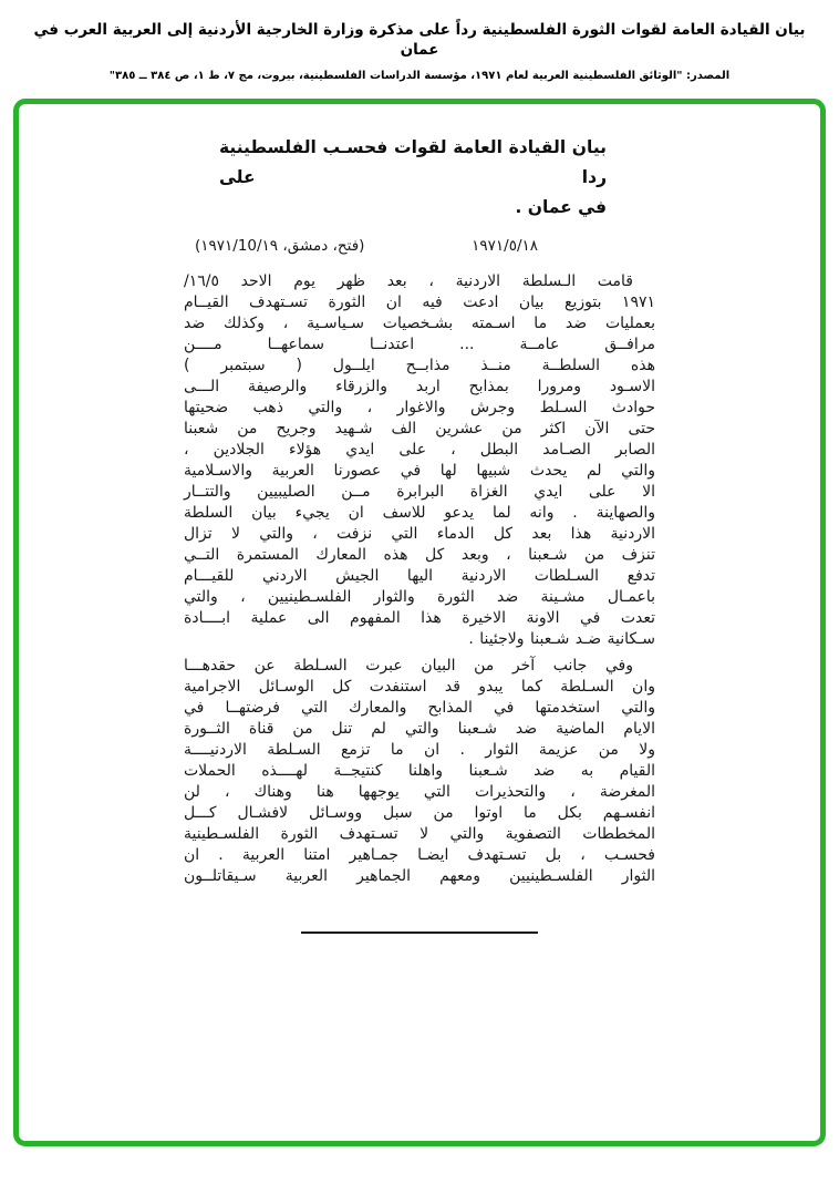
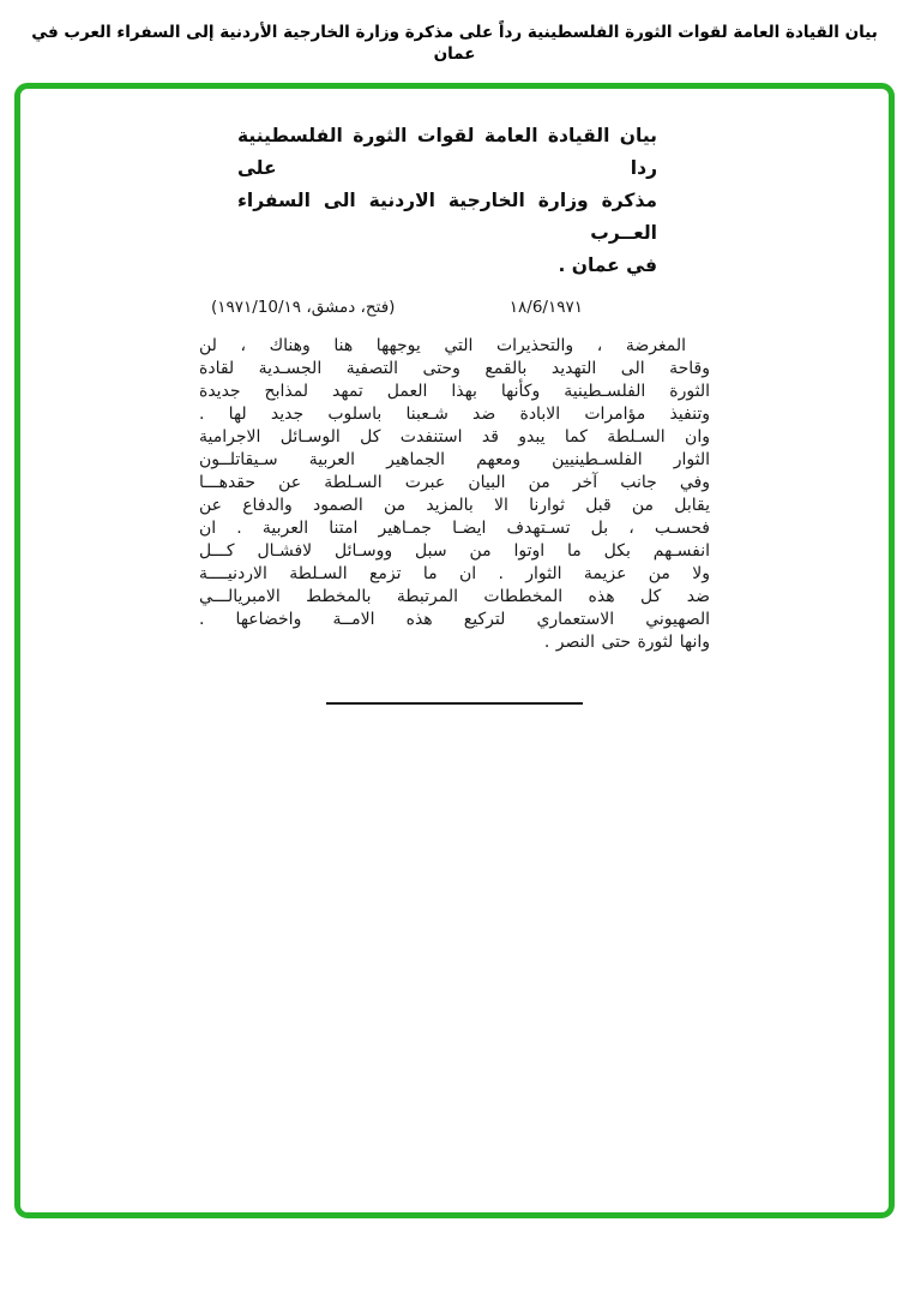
- بيان القيادة العامة لقوات الثورة الفلسطينية رداً على مذكرة وزارة الخارجية الأردنية إلى العربية العرب في عمان
+ بيان القيادة العامة لقوات الثورة الفلسطينية رداً على مذكرة وزارة الخارجية الأردنية إلى السفراء العرب في عمان
- المصدر: "الوثائق الفلسطينية العربية لعام ١٩٧١، مؤسسة الدراسات الفلسطينية، بيروت، مج ٧، ط ١، ص ٣٨٤ ــ ٣٨٥"
- بيان القيادة العامة لقوات فحسـب الفلسطينية ردا على
+ بيان القيادة العامة لقوات الثورة الفلسطينية ردا على
+ مذكرة وزارة الخارجية الاردنية الى السفراء العــرب
  في عمان .
- ١٩٧١/٥/١٨
+ ١٩٧١/6/١٨
  (فتح، دمشق، ١٩٧١/10/١٩)
- قامت الـسلطة الاردنية ، بعد ظهر يوم الاحد ١٦/٥/
- ١٩٧١ بتوزيع بيان ادعت فيه ان الثورة تسـتهدف القيــام
- بعمليات ضد ما اسـمته بشـخصيات سـياسـية ، وكذلك ضد
- مرافــق عامــة ... اعتدنــا سماعهــا مــــن
- هذه السلطــة منــذ مذابــح ايلــول ( سبتمبر )
- الاسـود ومرورا بمذابح اربد والزرقاء والرصيفة الـــى
- حوادث السـلط وجرش والاغوار ، والتي ذهب ضحيتها
- حتى الآن اكثر من عشرين الف شـهيد وجريح من شعبنا
- الصابر الصـامد البطل ، على ايدي هؤلاء الجلادين ،
- والتي لم يحدث شبيها لها في عصورنا العربية والاسـلامية
- الا على ايدي الغزاة البرابرة مــن الصليبيين والتتــار
- والصهاينة . وانه لما يدعو للاسف ان يجيء بيان السلطة
- الاردنية هذا بعد كل الدماء التي نزفت ، والتي لا تزال
- تنزف من شـعبنا ، وبعد كل هذه المعارك المستمرة التــي
- تدفع السـلطات الاردنية اليها الجيش الاردني للقيـــام
- باعمـال مشـينة ضد الثورة والثوار الفلسـطينيين ، والتي
- تعدت في الاونة الاخيرة هذا المفهوم الى عملية ابــــادة
- سـكانية ضـد شـعبنا ولاجئينا .
- وفي جانب آخر من البيان عبرت السـلطة عن حقدهـــا
+ المغرضة ، والتحذيرات التي يوجهها هنا وهناك ، لن
+ وقاحة الى التهديد بالقمع وحتى التصفية الجسـدية لقادة
+ الثورة الفلسـطينية وكأنها بهذا العمل تمهد لمذابح جديدة
+ وتنفيذ مؤامرات الابادة ضد شـعبنا باسلوب جديد لها .
  وان السـلطة كما يبدو قد استنفدت كل الوسـائل الاجرامية
- والتي استخدمتها في المذابح والمعارك التي فرضتهــا في
- الايام الماضية ضد شـعبنا والتي لم تنل من قناة الثــورة
- ولا من عزيمة الثوار . ان ما تزمع السـلطة الاردنيــــة
+ الثوار الفلسـطينيين ومعهم الجماهير العربية سـيقاتلــون
- القيام به ضد شـعبنا واهلنا كنتيجــة لهــــذه الحملات
- المغرضة ، والتحذيرات التي يوجهها هنا وهناك ، لن
+ وفي جانب آخر من البيان عبرت السـلطة عن حقدهـــا
+ يقابل من قبل ثوارنا الا بالمزيد من الصمود والدفاع عن
- انفسـهم بكل ما اوتوا من سبل ووسـائل لافشـال كـــل
+ فحسـب ، بل تسـتهدف ايضـا جمـاهير امتنا العربية . ان
- المخططات التصفوية والتي لا تسـتهدف الثورة الفلسـطينية
- فحسـب ، بل تسـتهدف ايضـا جمـاهير امتنا العربية . ان
+ انفسـهم بكل ما اوتوا من سبل ووسـائل لافشـال كـــل
- الثوار الفلسـطينيين ومعهم الجماهير العربية سـيقاتلــون
+ ولا من عزيمة الثوار . ان ما تزمع السـلطة الاردنيــــة
+ ضد كل هذه المخططات المرتبطة بالمخطط الامبريالـــي
+ الصهيوني الاستعماري لتركيع هذه الامــة واخضاعها .
+ وانها لثورة حتى النصر .
